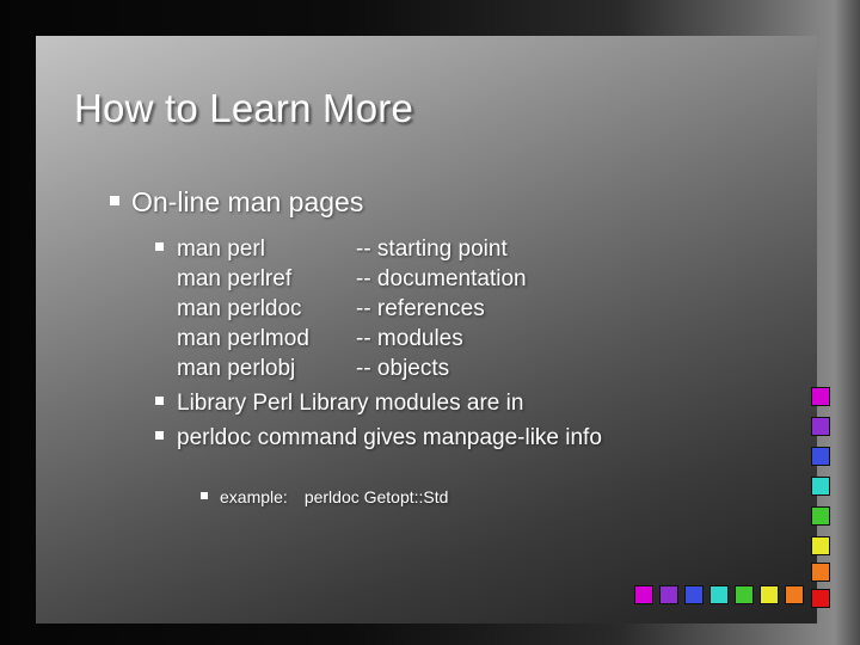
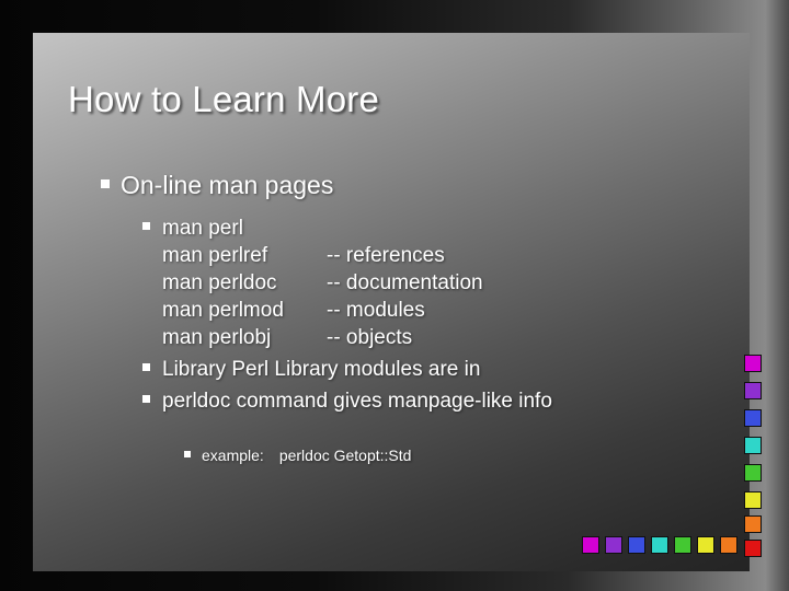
  How to Learn More
  On-line man pages
  man perl
- -- starting point
  man perlref
- -- documentation
+ -- references
  man perldoc
- -- references
+ -- documentation
  man perlmod
  -- modules
  man perlobj
  -- objects
  Library Perl Library modules are in
  perldoc command gives manpage-like info
  example:
  perldoc Getopt::Std
